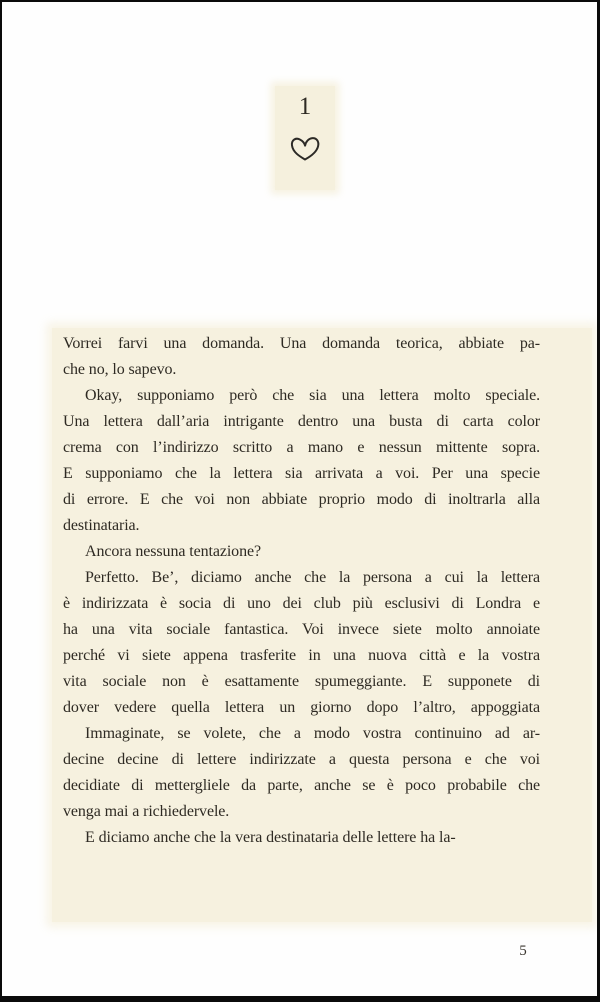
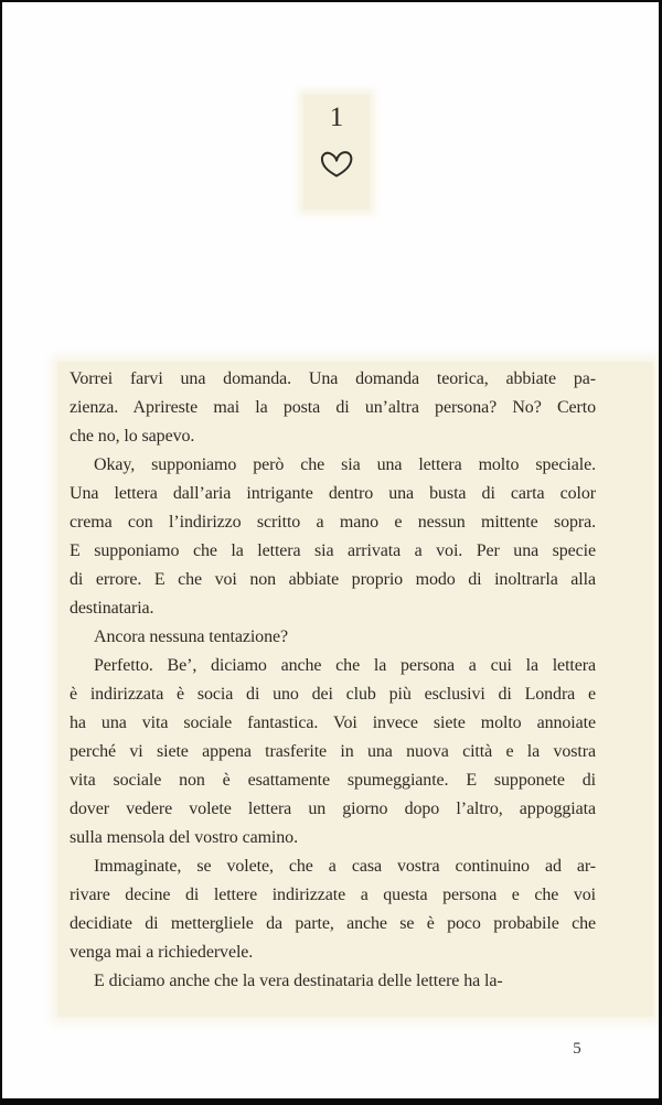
  1
  Vorrei farvi una domanda. Una domanda teorica, abbiate pa-
+ zienza. Aprireste mai la posta di un’altra persona? No? Certo
  che no, lo sapevo.
  Okay, supponiamo però che sia una lettera molto speciale.
  Una lettera dall’aria intrigante dentro una busta di carta color
  crema con l’indirizzo scritto a mano e nessun mittente sopra.
  E supponiamo che la lettera sia arrivata a voi. Per una specie
  di errore. E che voi non abbiate proprio modo di inoltrarla alla
  destinataria.
  Ancora nessuna tentazione?
  Perfetto. Be’, diciamo anche che la persona a cui la lettera
  è indirizzata è socia di uno dei club più esclusivi di Londra e
  ha una vita sociale fantastica. Voi invece siete molto annoiate
  perché vi siete appena trasferite in una nuova città e la vostra
  vita sociale non è esattamente spumeggiante. E supponete di
- dover vedere quella lettera un giorno dopo l’altro, appoggiata
+ dover vedere volete lettera un giorno dopo l’altro, appoggiata
+ sulla mensola del vostro camino.
- Immaginate, se volete, che a modo vostra continuino ad ar-
+ Immaginate, se volete, che a casa vostra continuino ad ar-
- decine decine di lettere indirizzate a questa persona e che voi
+ rivare decine di lettere indirizzate a questa persona e che voi
  decidiate di mettergliele da parte, anche se è poco probabile che
  venga mai a richiedervele.
  E diciamo anche che la vera destinataria delle lettere ha la-
  5
